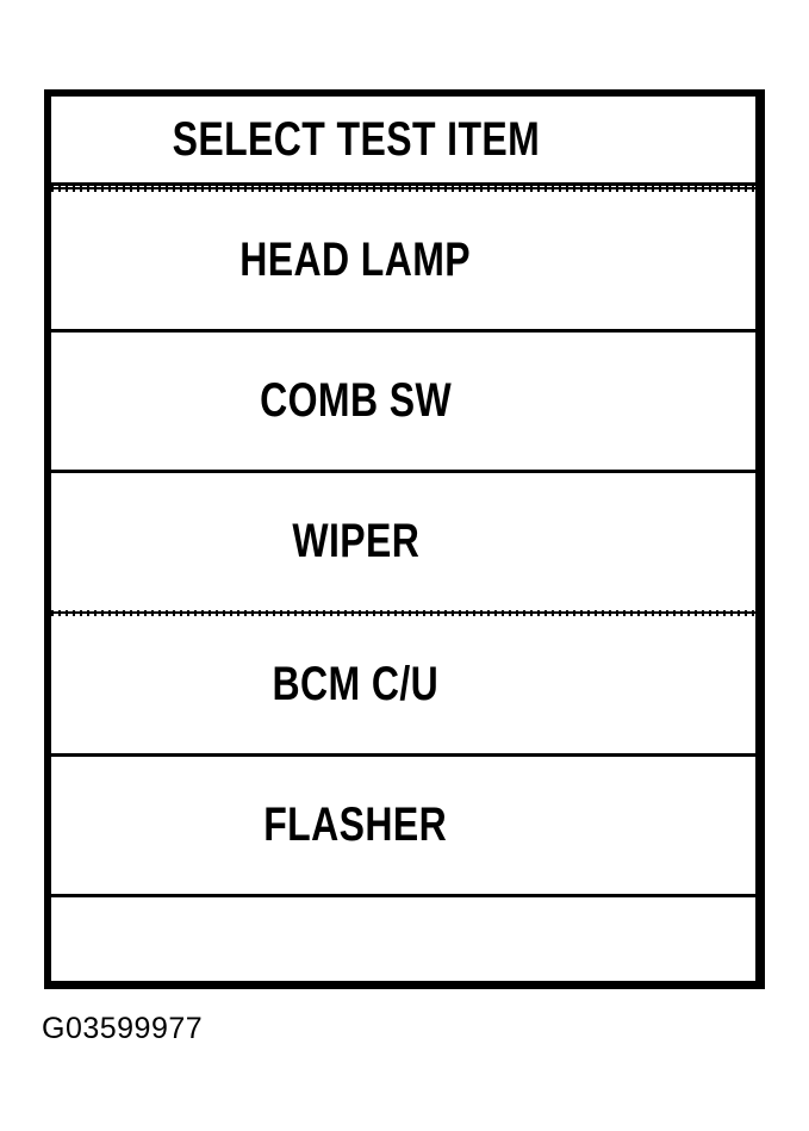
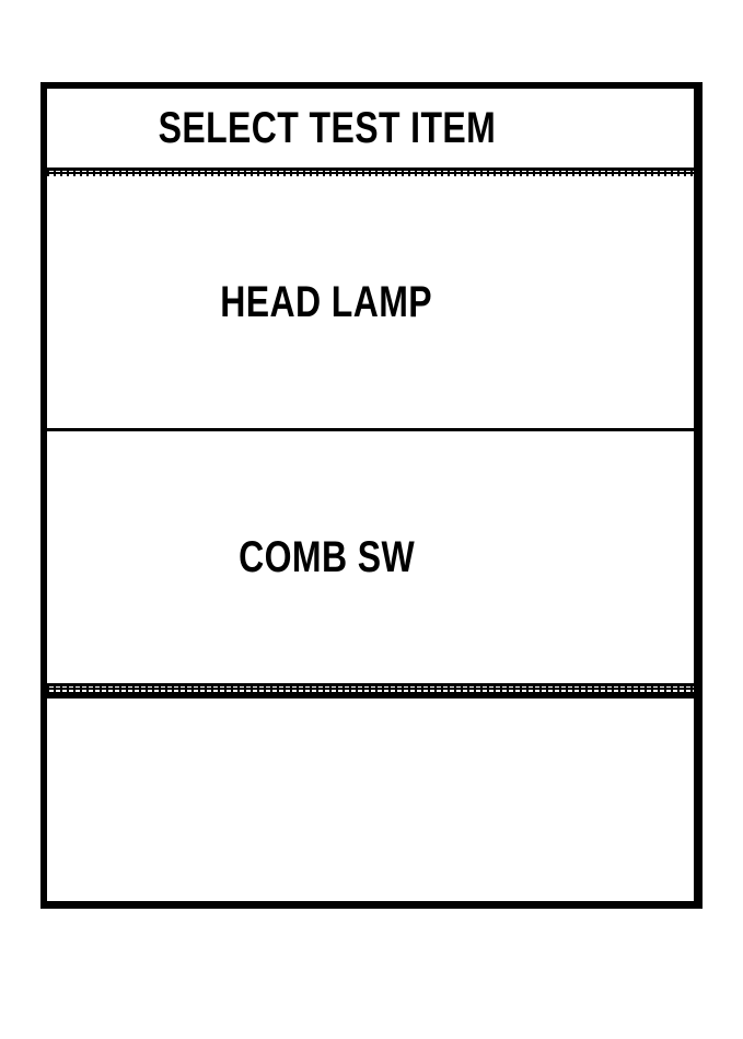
  SELECT TEST ITEM
  HEAD LAMP
  COMB SW
- WIPER
- BCM C/U
- FLASHER
- G03599977
